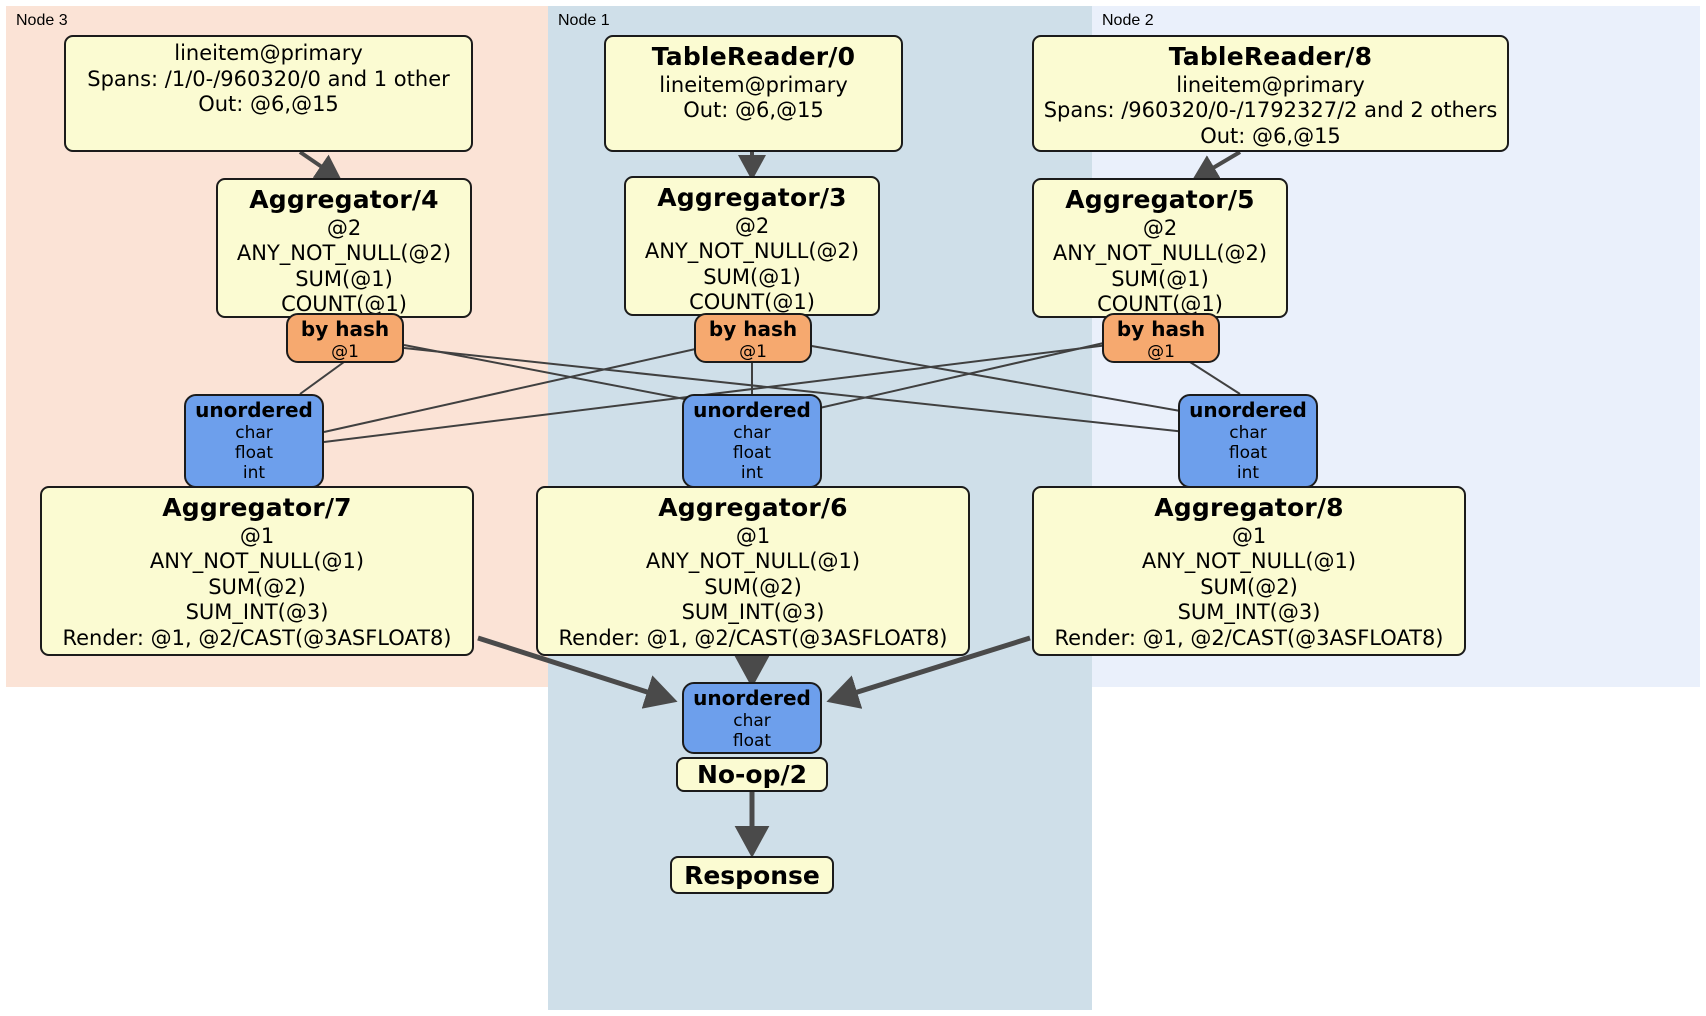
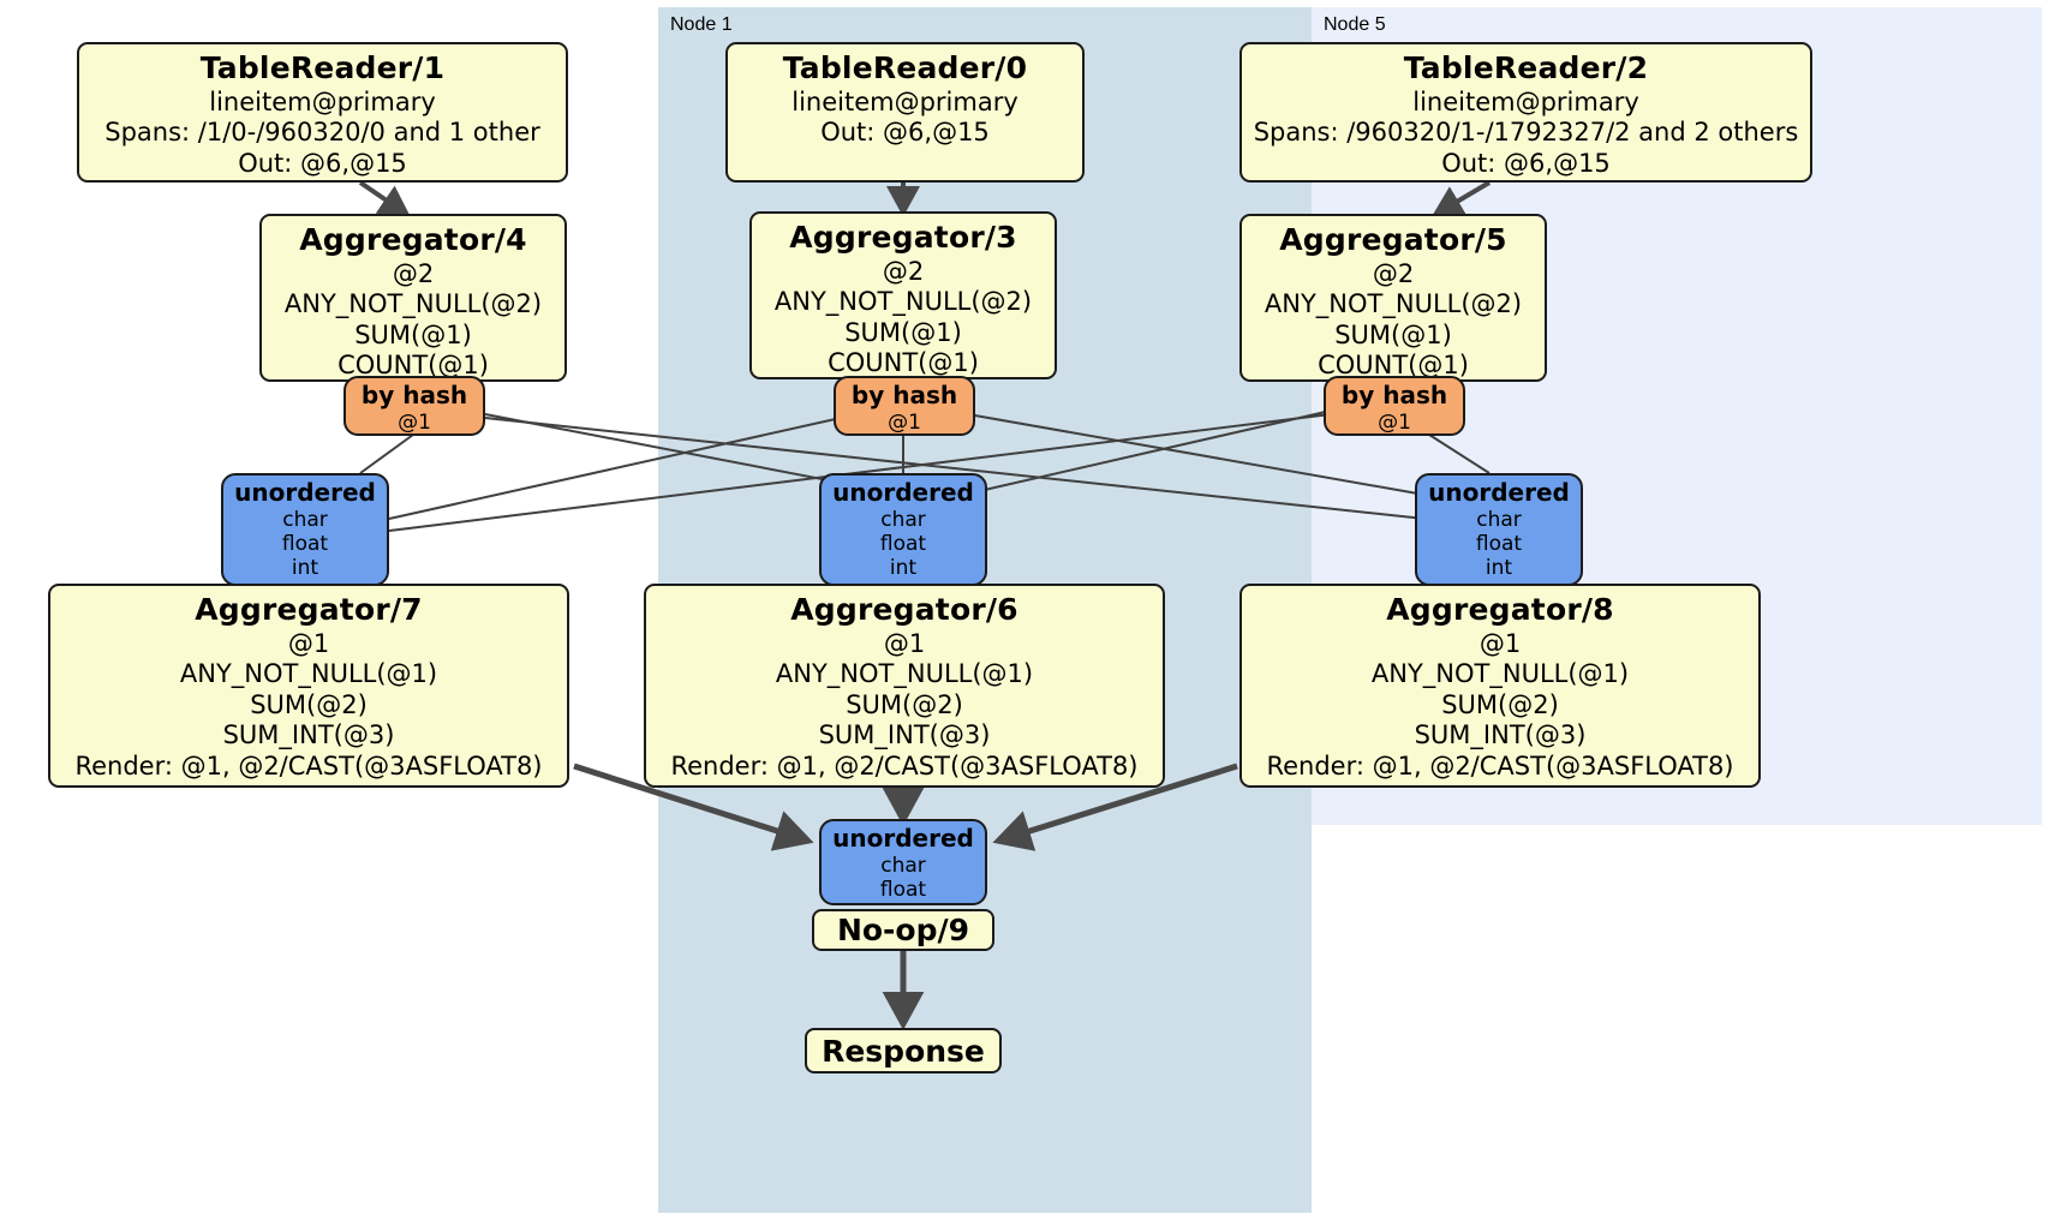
- Node 3
  Node 1
- Node 2
+ Node 5
+ TableReader/1
  lineitem@primary
  Spans: /1/0-/960320/0 and 1 other
  Out: @6,@15
  TableReader/0
  lineitem@primary
  Out: @6,@15
- TableReader/8
+ TableReader/2
  lineitem@primary
- Spans: /960320/0-/1792327/2 and 2 others
+ Spans: /960320/1-/1792327/2 and 2 others
  Out: @6,@15
  Aggregator/4
  @2
  ANY_NOT_NULL(@2)
  SUM(@1)
  COUNT(@1)
  Aggregator/3
  @2
  ANY_NOT_NULL(@2)
  SUM(@1)
  COUNT(@1)
  Aggregator/5
  @2
  ANY_NOT_NULL(@2)
  SUM(@1)
  COUNT(@1)
  by hash
  @1
  by hash
  @1
  by hash
  @1
  unordered
  char
  float
  int
  unordered
  char
  float
  int
  unordered
  char
  float
  int
  Aggregator/7
  @1
  ANY_NOT_NULL(@1)
  SUM(@2)
  SUM_INT(@3)
  Render: @1, @2/CAST(@3ASFLOAT8)
  Aggregator/6
  @1
  ANY_NOT_NULL(@1)
  SUM(@2)
  SUM_INT(@3)
  Render: @1, @2/CAST(@3ASFLOAT8)
  Aggregator/8
  @1
  ANY_NOT_NULL(@1)
  SUM(@2)
  SUM_INT(@3)
  Render: @1, @2/CAST(@3ASFLOAT8)
  unordered
  char
  float
- No-op/2
+ No-op/9
  Response
